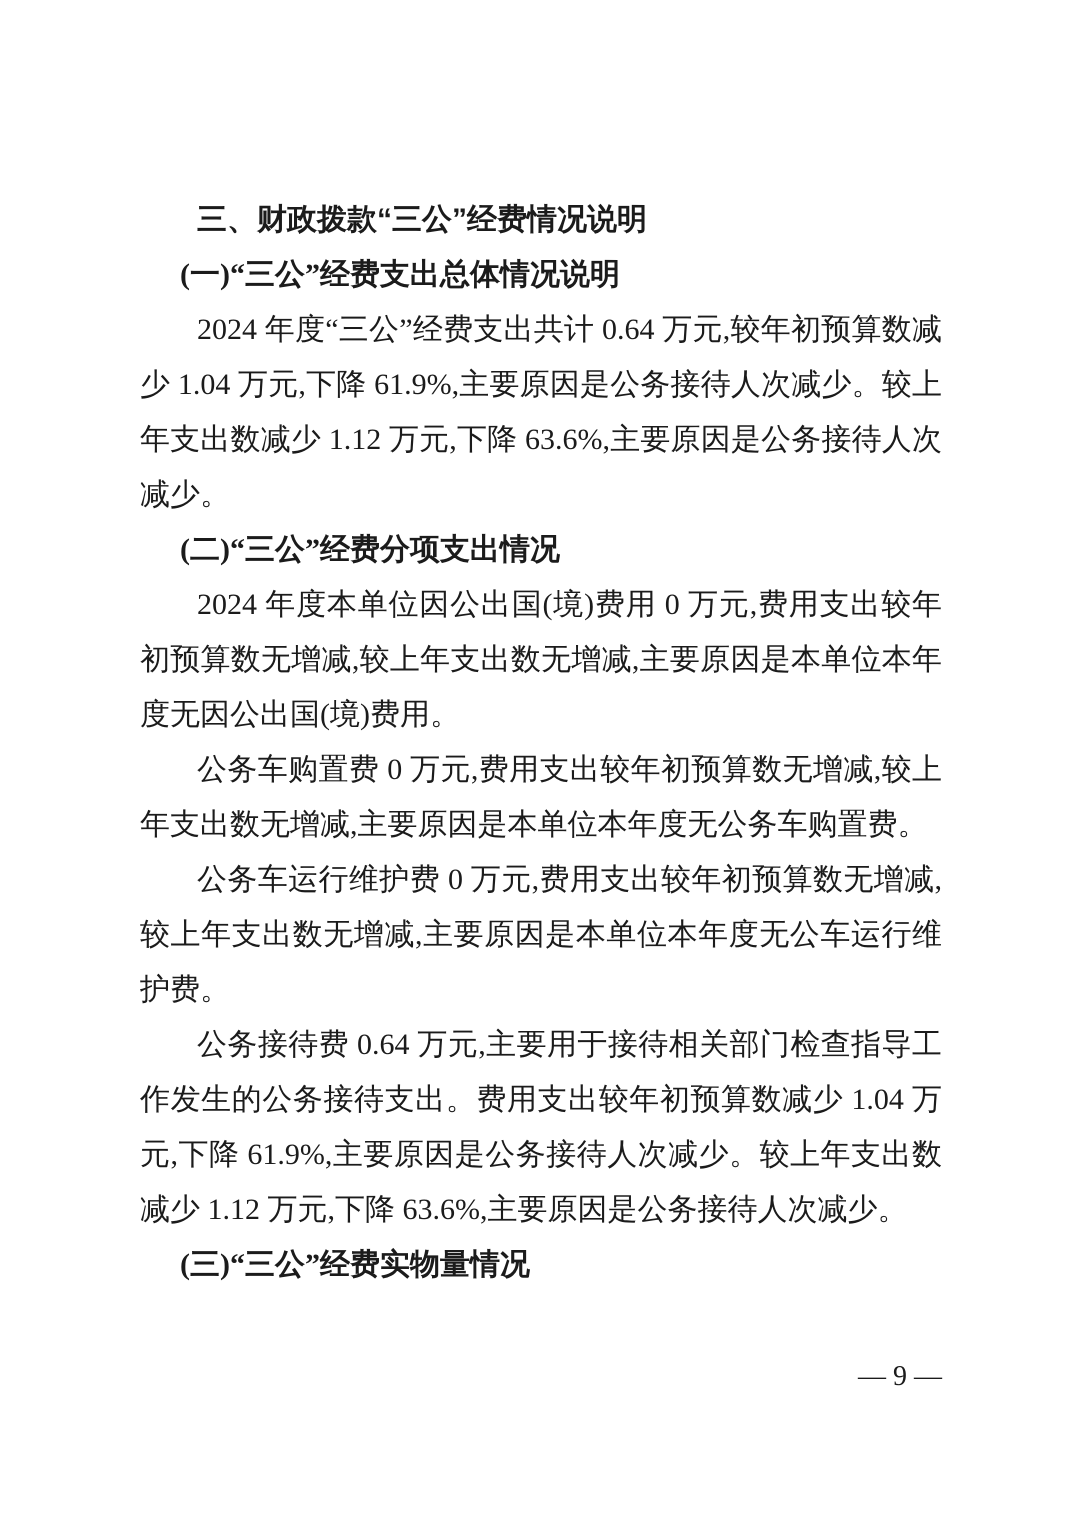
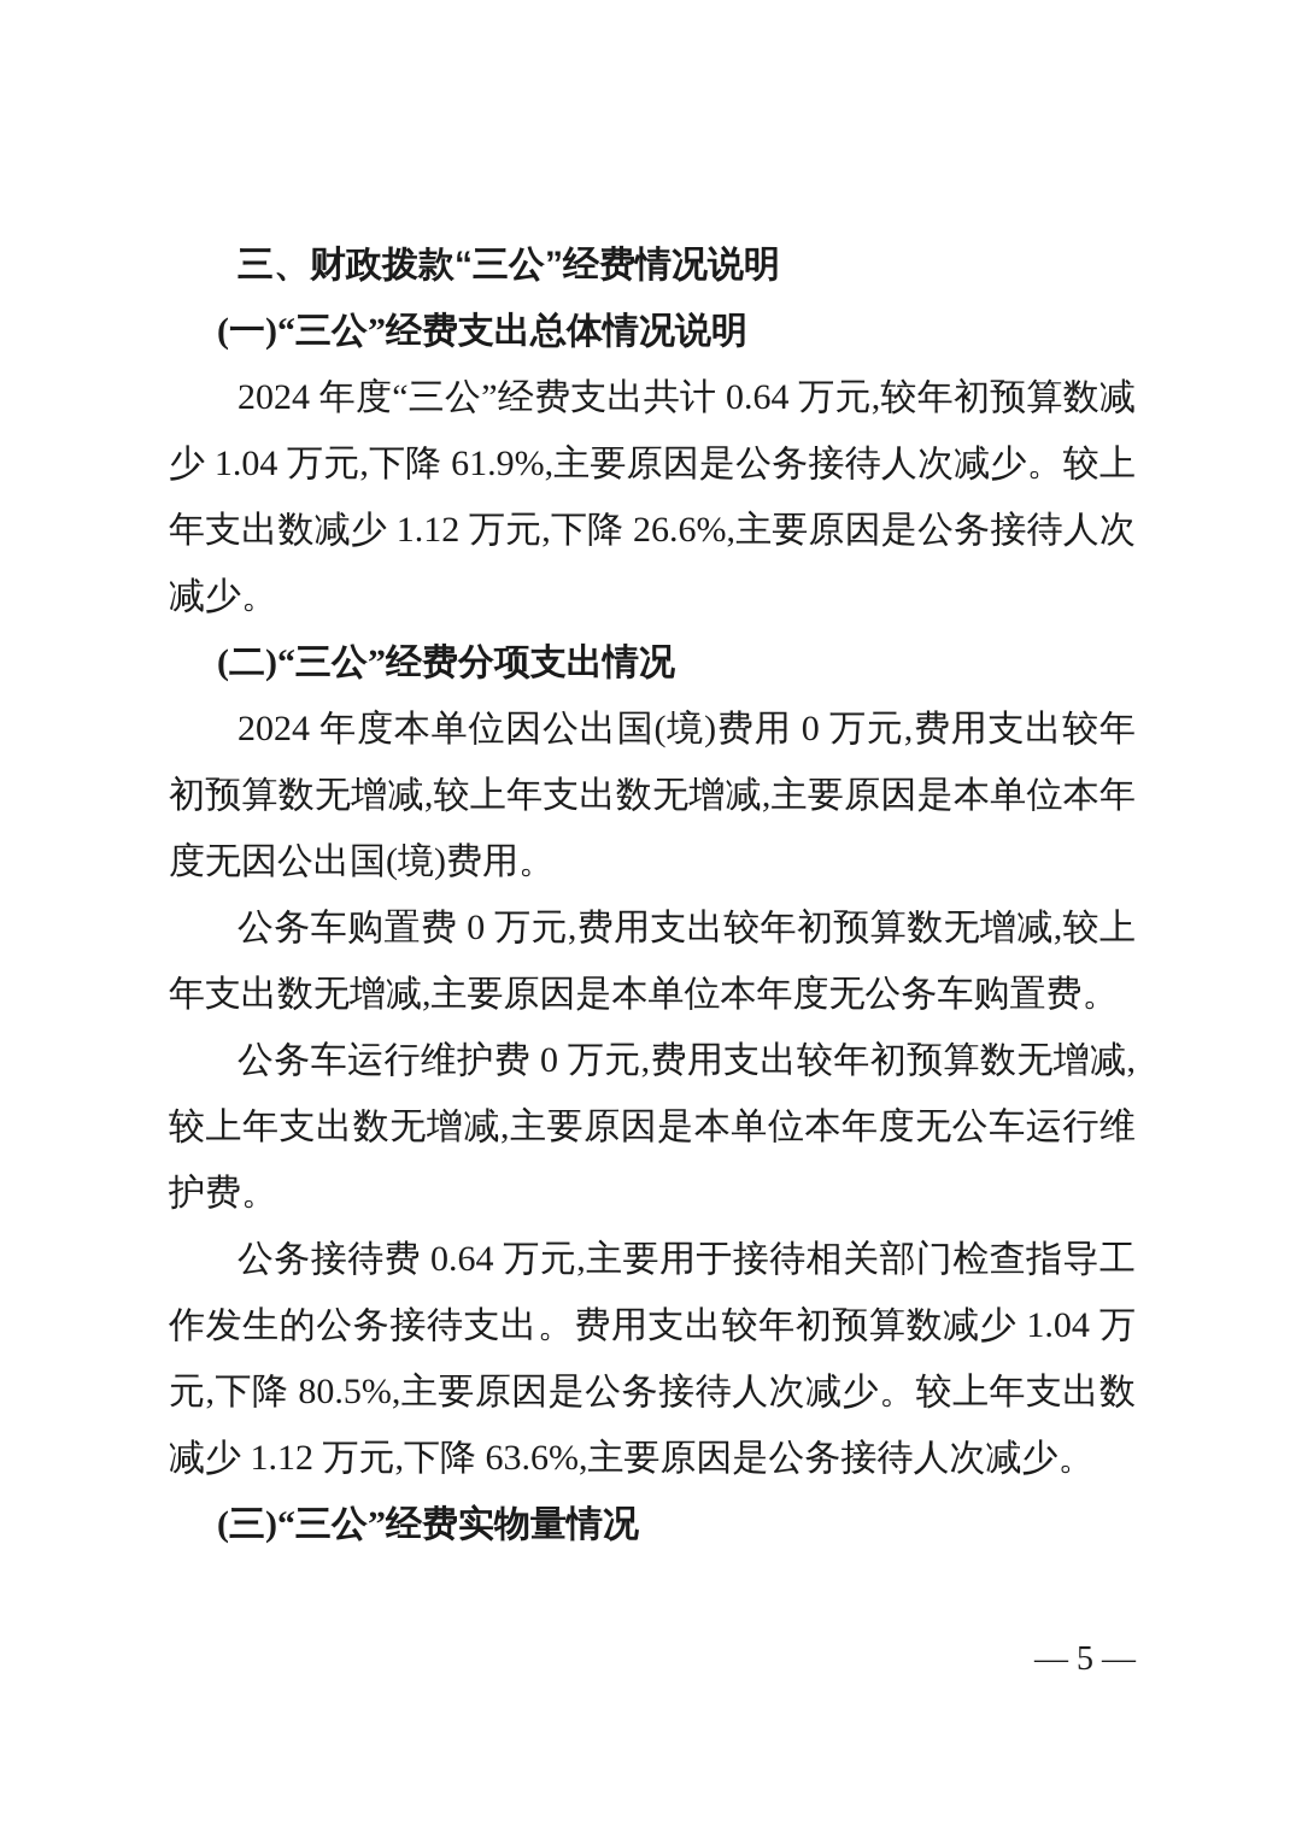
  三、财政拨款“三公”经费情况说明
  (一)“三公”经费支出总体情况说明
- 2024 年度“三公”经费支出共计 0.64 万元,较年初预算数减少 1.04 万元,下降 61.9%,主要原因是公务接待人次减少。较上年支出数减少 1.12 万元,下降 63.6%,主要原因是公务接待人次减少。
+ 2024 年度“三公”经费支出共计 0.64 万元,较年初预算数减少 1.04 万元,下降 61.9%,主要原因是公务接待人次减少。较上年支出数减少 1.12 万元,下降 26.6%,主要原因是公务接待人次减少。
  (二)“三公”经费分项支出情况
  2024 年度本单位因公出国(境)费用 0 万元,费用支出较年初预算数无增减,较上年支出数无增减,主要原因是本单位本年度无因公出国(境)费用。
  公务车购置费 0 万元,费用支出较年初预算数无增减,较上年支出数无增减,主要原因是本单位本年度无公务车购置费。
  公务车运行维护费 0 万元,费用支出较年初预算数无增减,较上年支出数无增减,主要原因是本单位本年度无公车运行维护费。
- 公务接待费 0.64 万元,主要用于接待相关部门检查指导工作发生的公务接待支出。费用支出较年初预算数减少 1.04 万元,下降 61.9%,主要原因是公务接待人次减少。较上年支出数减少 1.12 万元,下降 63.6%,主要原因是公务接待人次减少。
+ 公务接待费 0.64 万元,主要用于接待相关部门检查指导工作发生的公务接待支出。费用支出较年初预算数减少 1.04 万元,下降 80.5%,主要原因是公务接待人次减少。较上年支出数减少 1.12 万元,下降 63.6%,主要原因是公务接待人次减少。
  (三)“三公”经费实物量情况
- — 9 —
+ — 5 —
